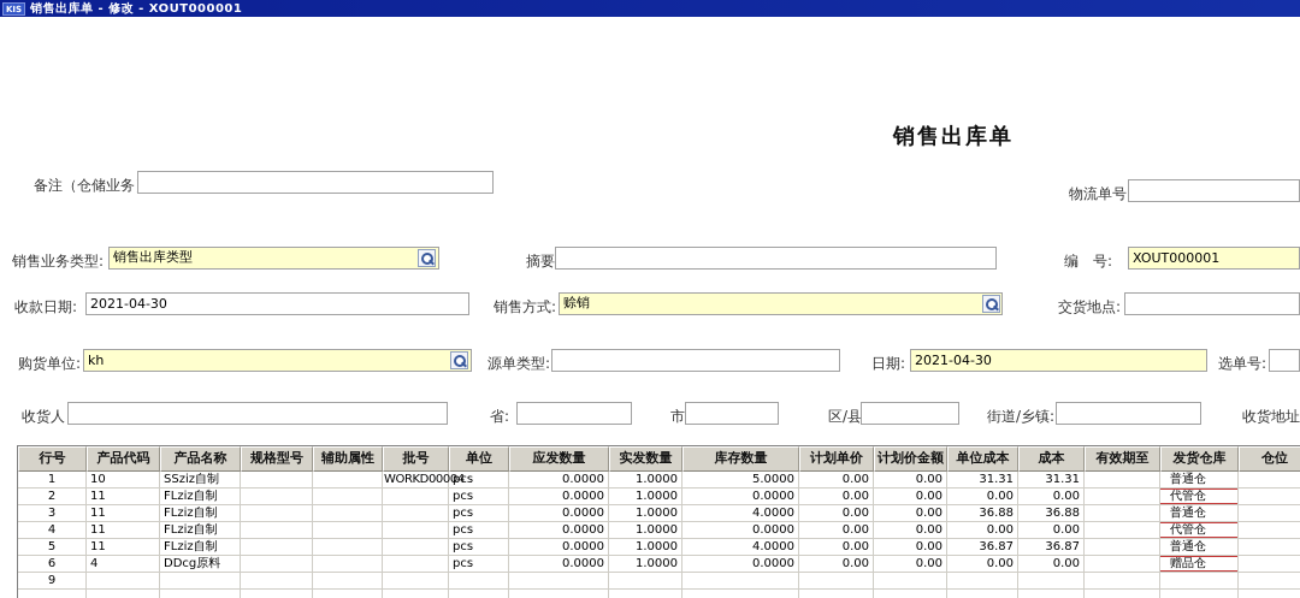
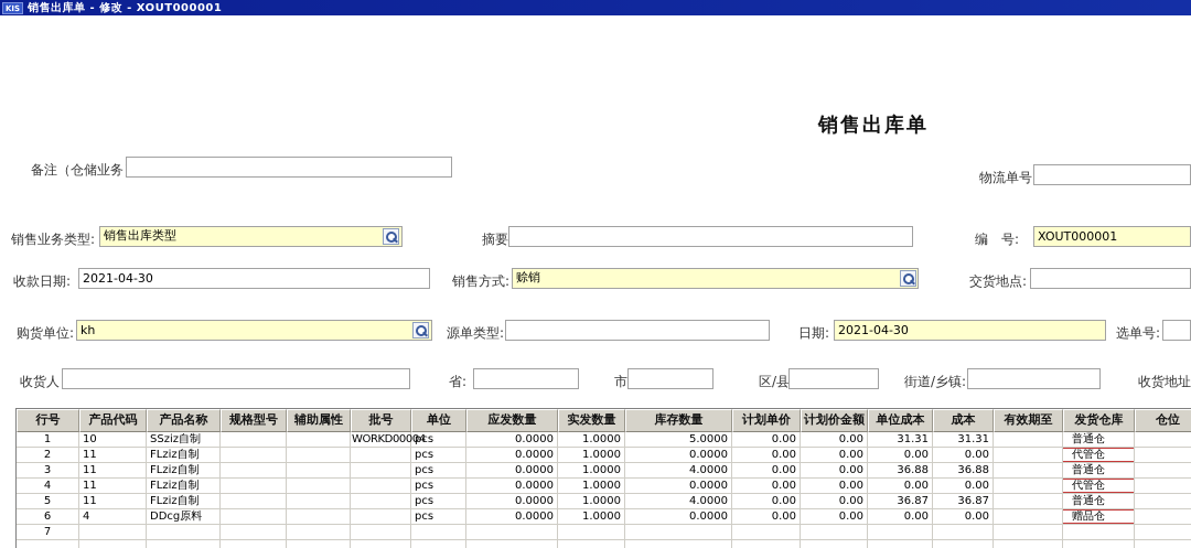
  KIS
  销售出库单 - 修改 - XOUT000001
  销售出库单
  备注（仓储业务
  物流单号
  销售业务类型:
  销售出库类型
  编 号:
  XOUT000001
  收款日期:
  2021-04-30
  销售方式:
  赊销
  交货地点:
  购货单位:
  kh
  源单类型:
  日期:
  2021-04-30
  选单号:
  收货人
  省:
  区/县
  街道/乡镇:
  收货地址
  行号
  产品代码
  产品名称
  规格型号
  辅助属性
  批号
  单位
  应发数量
  实发数量
  库存数量
  计划单价
  计划价金额
  单位成本
  成本
  有效期至
  发货仓库
  仓位
  1
  10
  SSziz自制
  WORKD000
  pcs
  0.0000
  1.0000
  5.0000
  0.00
  0.00
  31.31
  31.31
  普通仓
  2
  11
  FLziz自制
  pcs
  0.0000
  1.0000
  0.0000
  0.00
  0.00
  0.00
  0.00
  代管仓
  3
  11
  FLziz自制
  pcs
  0.0000
  1.0000
  4.0000
  0.00
  0.00
  36.88
  36.88
  普通仓
  4
  11
  FLziz自制
  pcs
  0.0000
  1.0000
  0.0000
  0.00
  0.00
  0.00
  0.00
  代管仓
  5
  11
  FLziz自制
  pcs
  0.0000
  1.0000
  4.0000
  0.00
  0.00
  36.87
  36.87
  普通仓
  6
  4
  DDcg原料
  pcs
  0.0000
  1.0000
  0.0000
  0.00
  0.00
  0.00
  0.00
  赠品仓
- 9
+ 7
